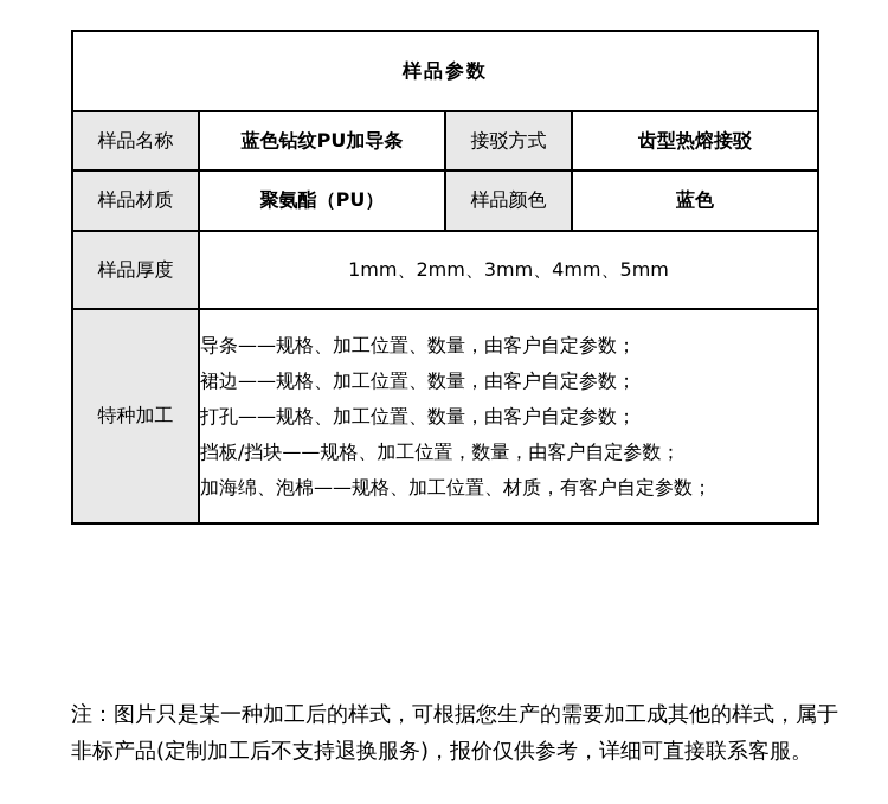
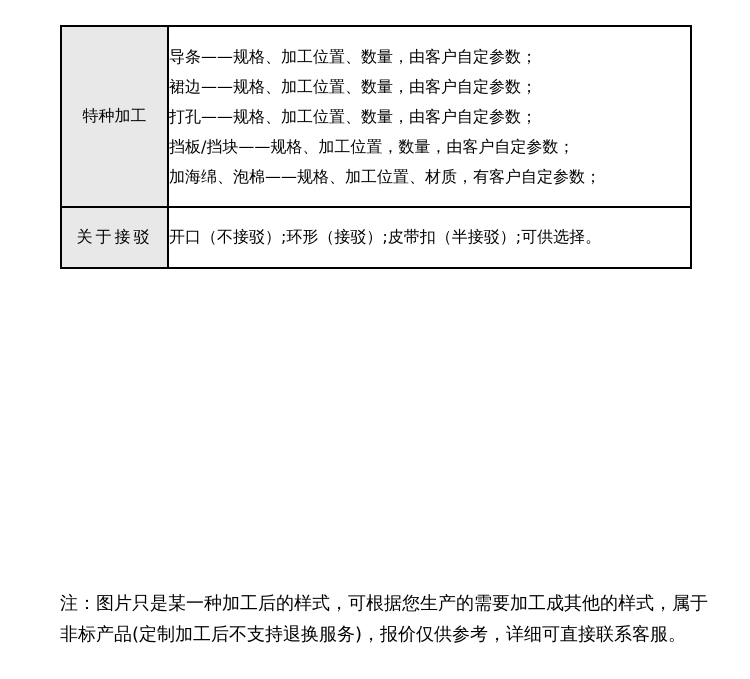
- 样品参数
- 样品名称	蓝色钻纹PU加导条	接驳方式	齿型热熔接驳
- 样品材质	聚氨酯（PU）	样品颜色	蓝色
- 样品厚度	1mm、2mm、3mm、4mm、5mm
  特种加工	导条——规格、加工位置、数量，由客户自定参数； 裙边——规格、加工位置、数量，由客户自定参数； 打孔——规格、加工位置、数量，由客户自定参数； 挡板/挡块——规格、加工位置，数量，由客户自定参数； 加海绵、泡棉——规格、加工位置、材质，有客户自定参数；
+ 关于接驳	开口（不接驳）;环形（接驳）;皮带扣（半接驳）;可供选择。
  注：图片只是某一种加工后的样式，可根据您生产的需要加工成其他的样式，属于非标产品(定制加工后不支持退换服务)，报价仅供参考，详细可直接联系客服。
